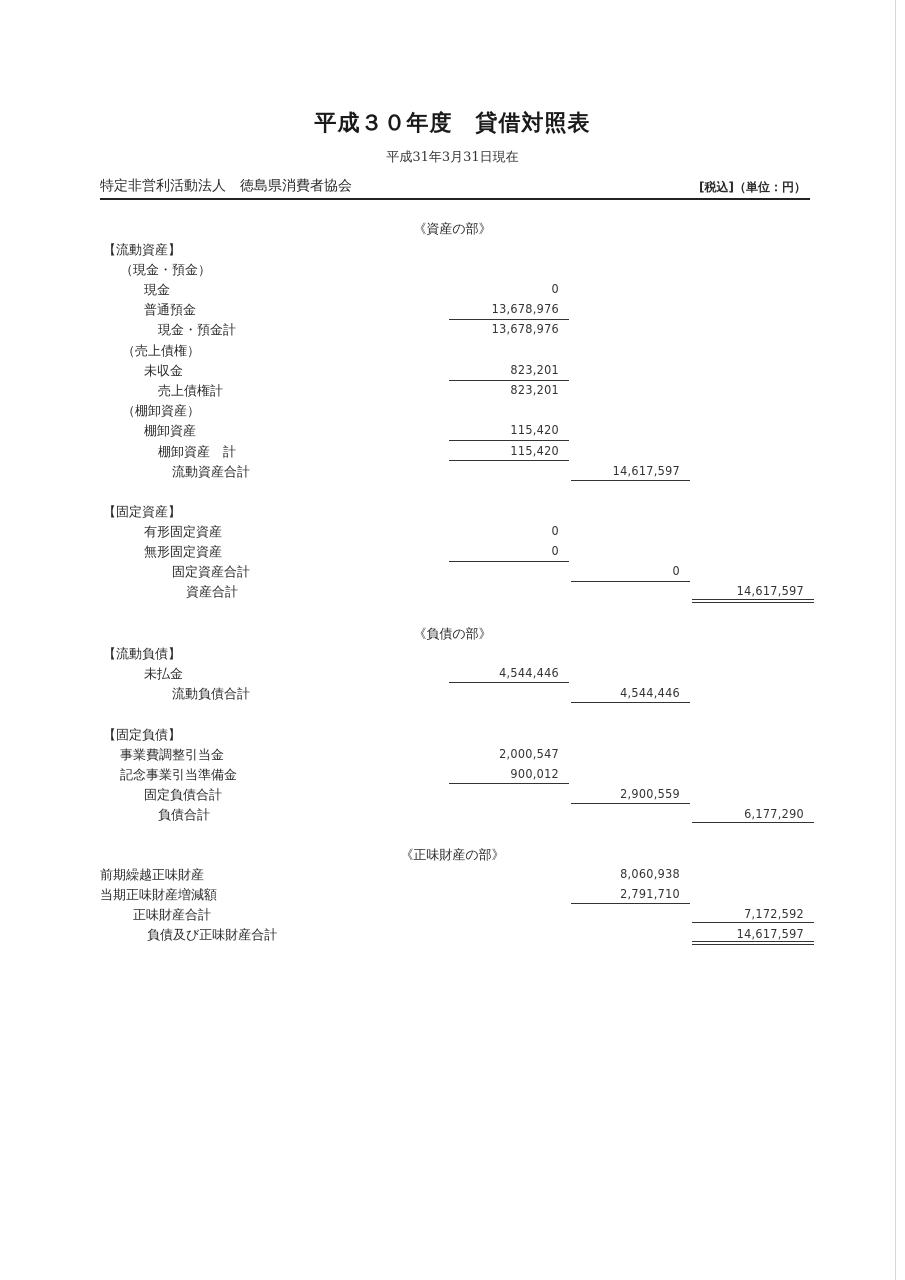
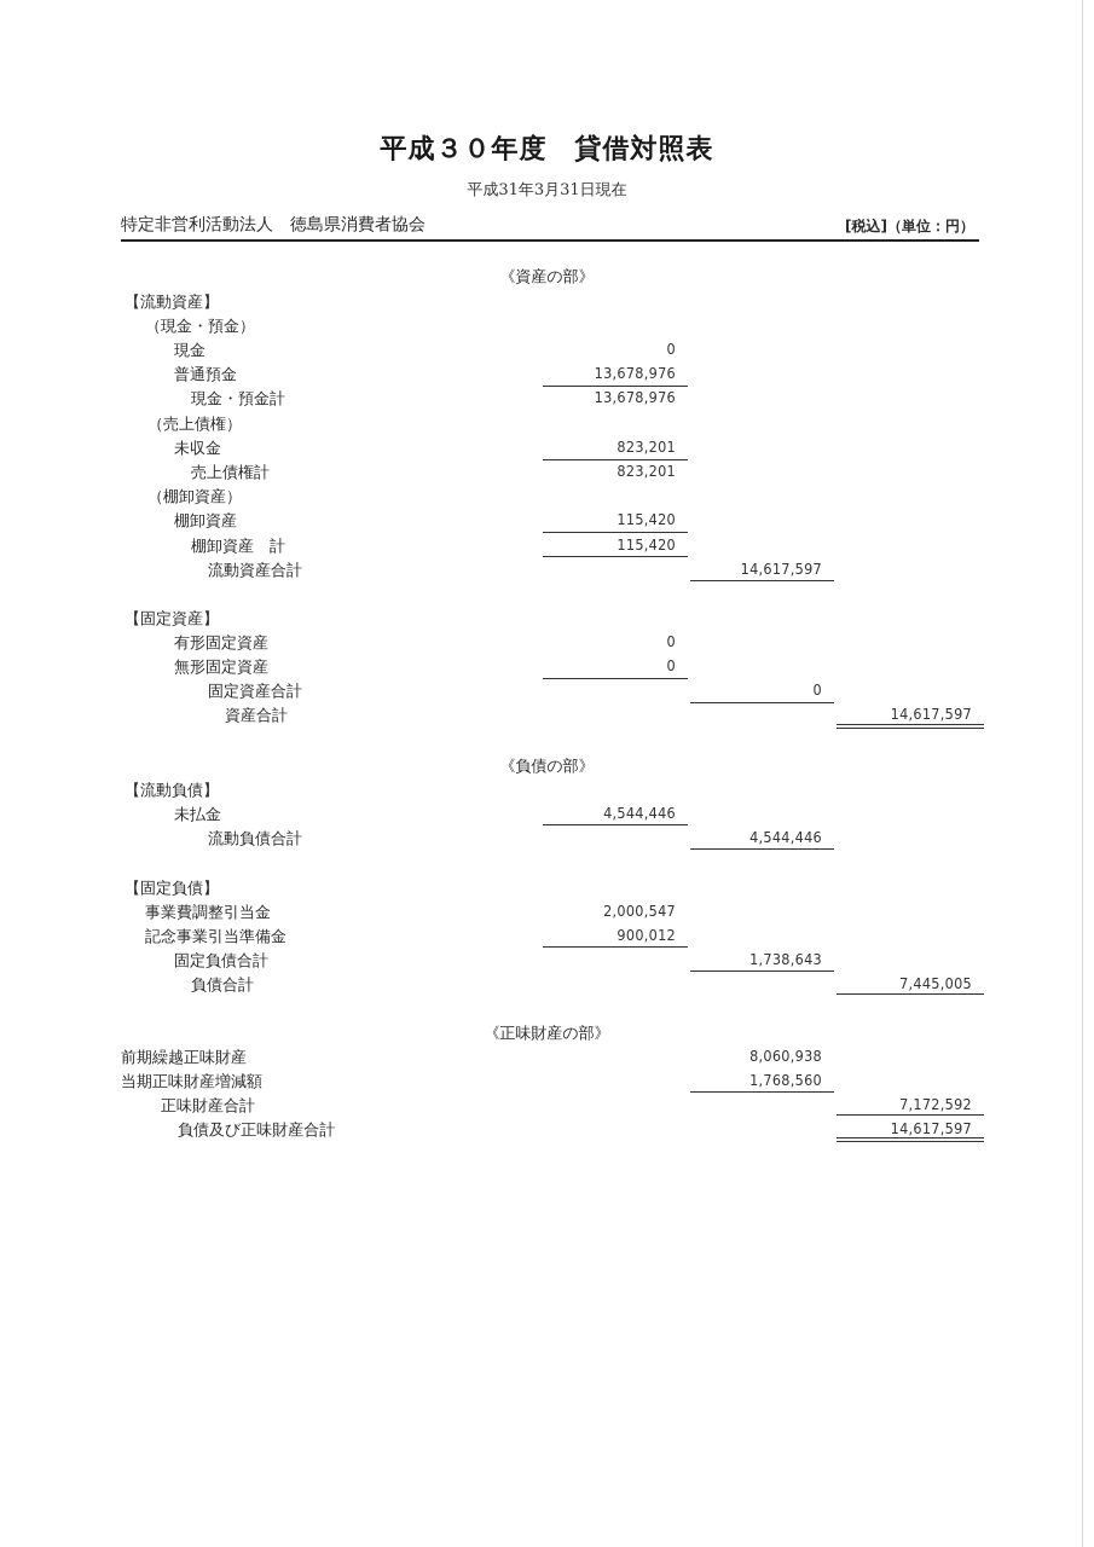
  平成３０年度 貸借対照表
  平成31年3月31日現在
  特定非営利活動法人 徳島県消費者協会
  [税込]（単位：円）
  《資産の部》
  【流動資産】
  （現金・預金）
  現金
  0
  普通預金
  13,678,976
  現金・預金計
  13,678,976
  （売上債権）
  未収金
  823,201
  売上債権計
  823,201
  （棚卸資産）
  棚卸資産
  115,420
  棚卸資産 計
  115,420
  流動資産合計
  14,617,597
  【固定資産】
  有形固定資産
  0
  無形固定資産
  0
  固定資産合計
  0
  資産合計
  14,617,597
  《負債の部》
  【流動負債】
  未払金
  4,544,446
  流動負債合計
  4,544,446
  【固定負債】
  事業費調整引当金
  2,000,547
  記念事業引当準備金
  900,012
  固定負債合計
- 2,900,559
+ 1,738,643
  負債合計
- 6,177,290
+ 7,445,005
  《正味財産の部》
  前期繰越正味財産
  8,060,938
  当期正味財産増減額
- 2,791,710
+ 1,768,560
  正味財産合計
  7,172,592
  負債及び正味財産合計
  14,617,597
